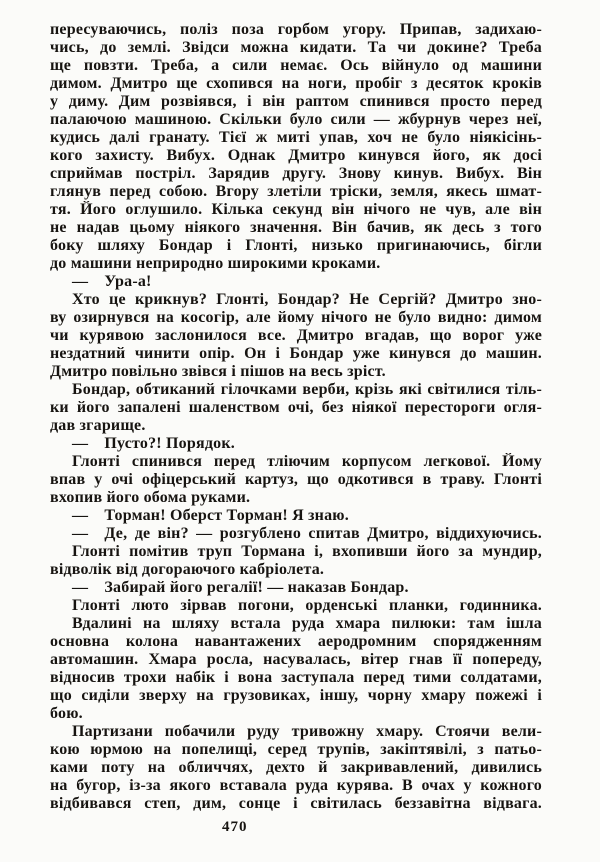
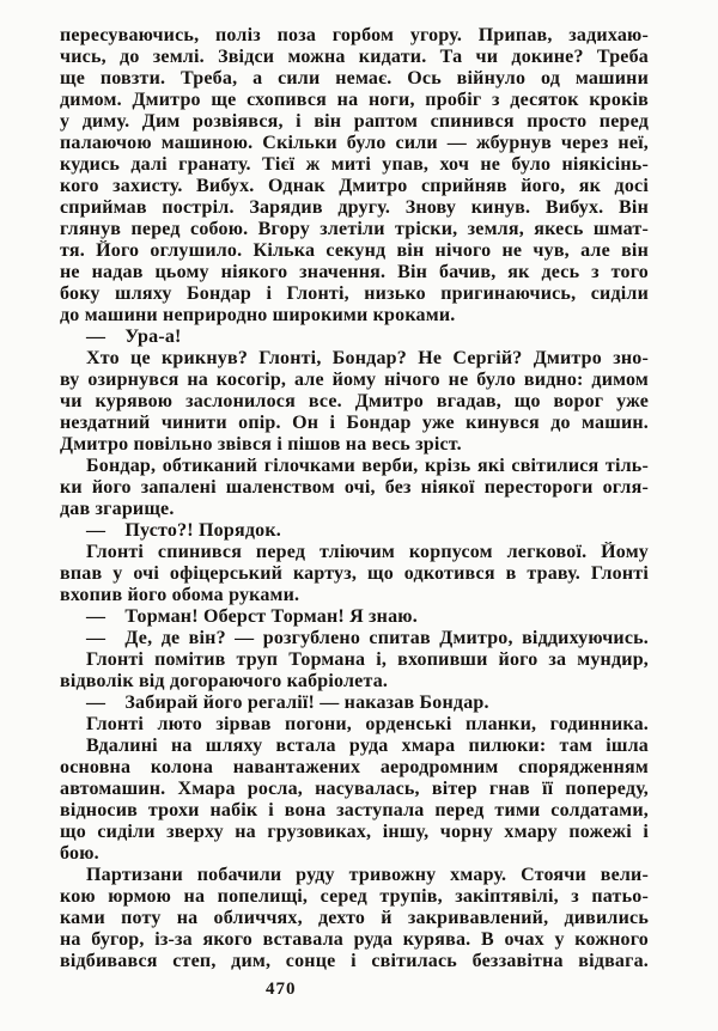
  пересуваючись, поліз поза горбом угору. Припав, задихаю-
  чись, до землі. Звідси можна кидати. Та чи докине? Треба
  ще повзти. Треба, а сили немає. Ось війнуло од машини
  димом. Дмитро ще схопився на ноги, пробіг з десяток кроків
  у диму. Дим розвіявся, і він раптом спинився просто перед
  палаючою машиною. Скільки було сили — жбурнув через неї,
  кудись далі гранату. Тієї ж миті упав, хоч не було ніякісінь-
- кого захисту. Вибух. Однак Дмитро кинувся його, як досі
+ кого захисту. Вибух. Однак Дмитро сприйняв його, як досі
  сприймав постріл. Зарядив другу. Знову кинув. Вибух. Він
  глянув перед собою. Вгору злетіли тріски, земля, якесь шмат-
  тя. Його оглушило. Кілька секунд він нічого не чув, але він
  не надав цьому ніякого значення. Він бачив, як десь з того
- боку шляху Бондар і Глонті, низько пригинаючись, бігли
+ боку шляху Бондар і Глонті, низько пригинаючись, сиділи
  до машини неприродно широкими кроками.
  — Ура-а!
  Хто це крикнув? Глонті, Бондар? Не Сергій? Дмитро зно-
  ву озирнувся на косогір, але йому нічого не було видно: димом
  чи курявою заслонилося все. Дмитро вгадав, що ворог уже
  нездатний чинити опір. Он і Бондар уже кинувся до машин.
  Дмитро повільно звівся і пішов на весь зріст.
  Бондар, обтиканий гілочками верби, крізь які світилися тіль-
  ки його запалені шаленством очі, без ніякої перестороги огля-
  дав згарище.
  — Пусто?! Порядок.
  Глонті спинився перед тліючим корпусом легкової. Йому
  впав у очі офіцерський картуз, що одкотився в траву. Глонті
  вхопив його обома руками.
  — Торман! Оберст Торман! Я знаю.
  — Де, де він? — розгублено спитав Дмитро, віддихуючись.
  Глонті помітив труп Тормана і, вхопивши його за мундир,
  відволік від догораючого кабріолета.
  — Забирай його регалії! — наказав Бондар.
  Глонті люто зірвав погони, орденські планки, годинника.
  Вдалині на шляху встала руда хмара пилюки: там ішла
  основна колона навантажених аеродромним спорядженням
  автомашин. Хмара росла, насувалась, вітер гнав її попереду,
  відносив трохи набік і вона заступала перед тими солдатами,
  що сиділи зверху на грузовиках, іншу, чорну хмару пожежі і
  бою.
  Партизани побачили руду тривожну хмару. Стоячи вели-
  кою юрмою на попелищі, серед трупів, закіптявілі, з патьо-
  ками поту на обличчях, дехто й закривавлений, дивились
  на бугор, із-за якого вставала руда курява. В очах у кожного
  відбивався степ, дим, сонце і світилась беззавітна відвага.
  470
